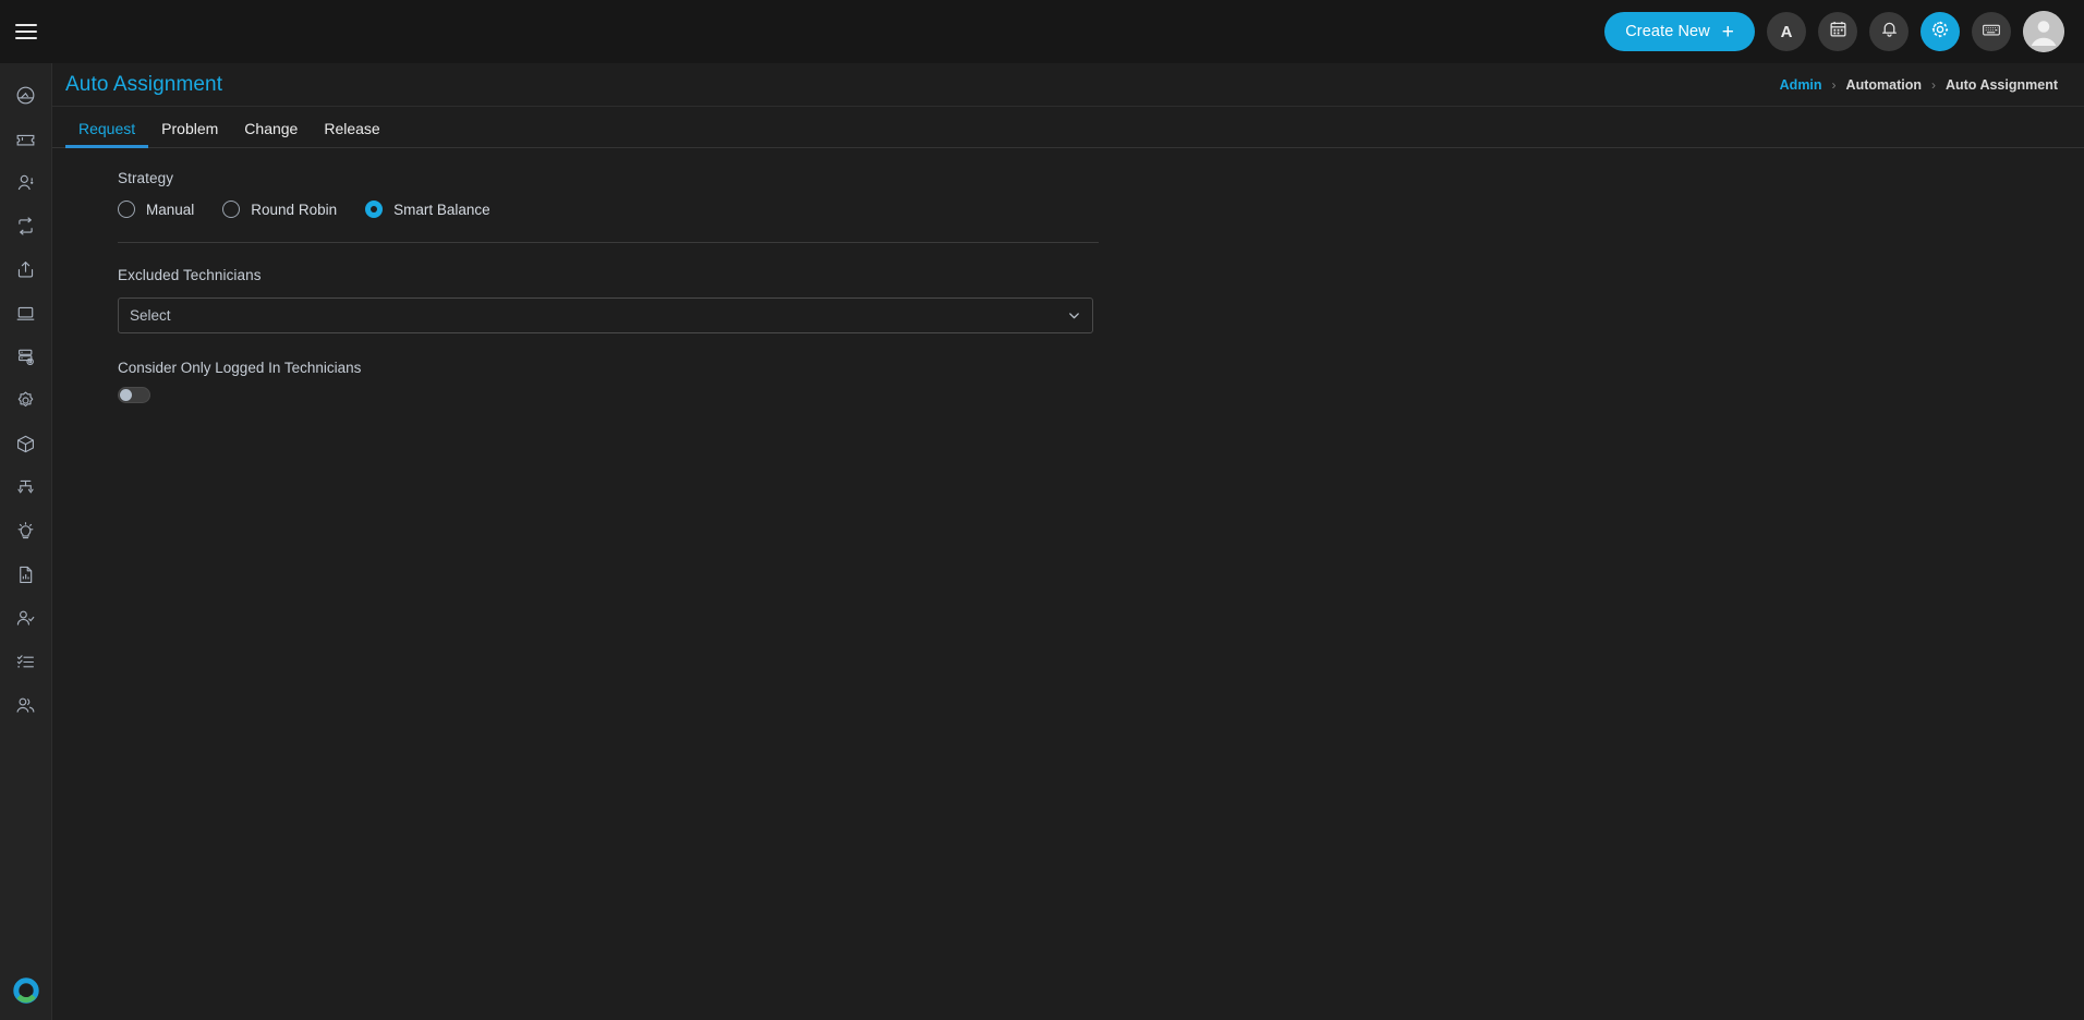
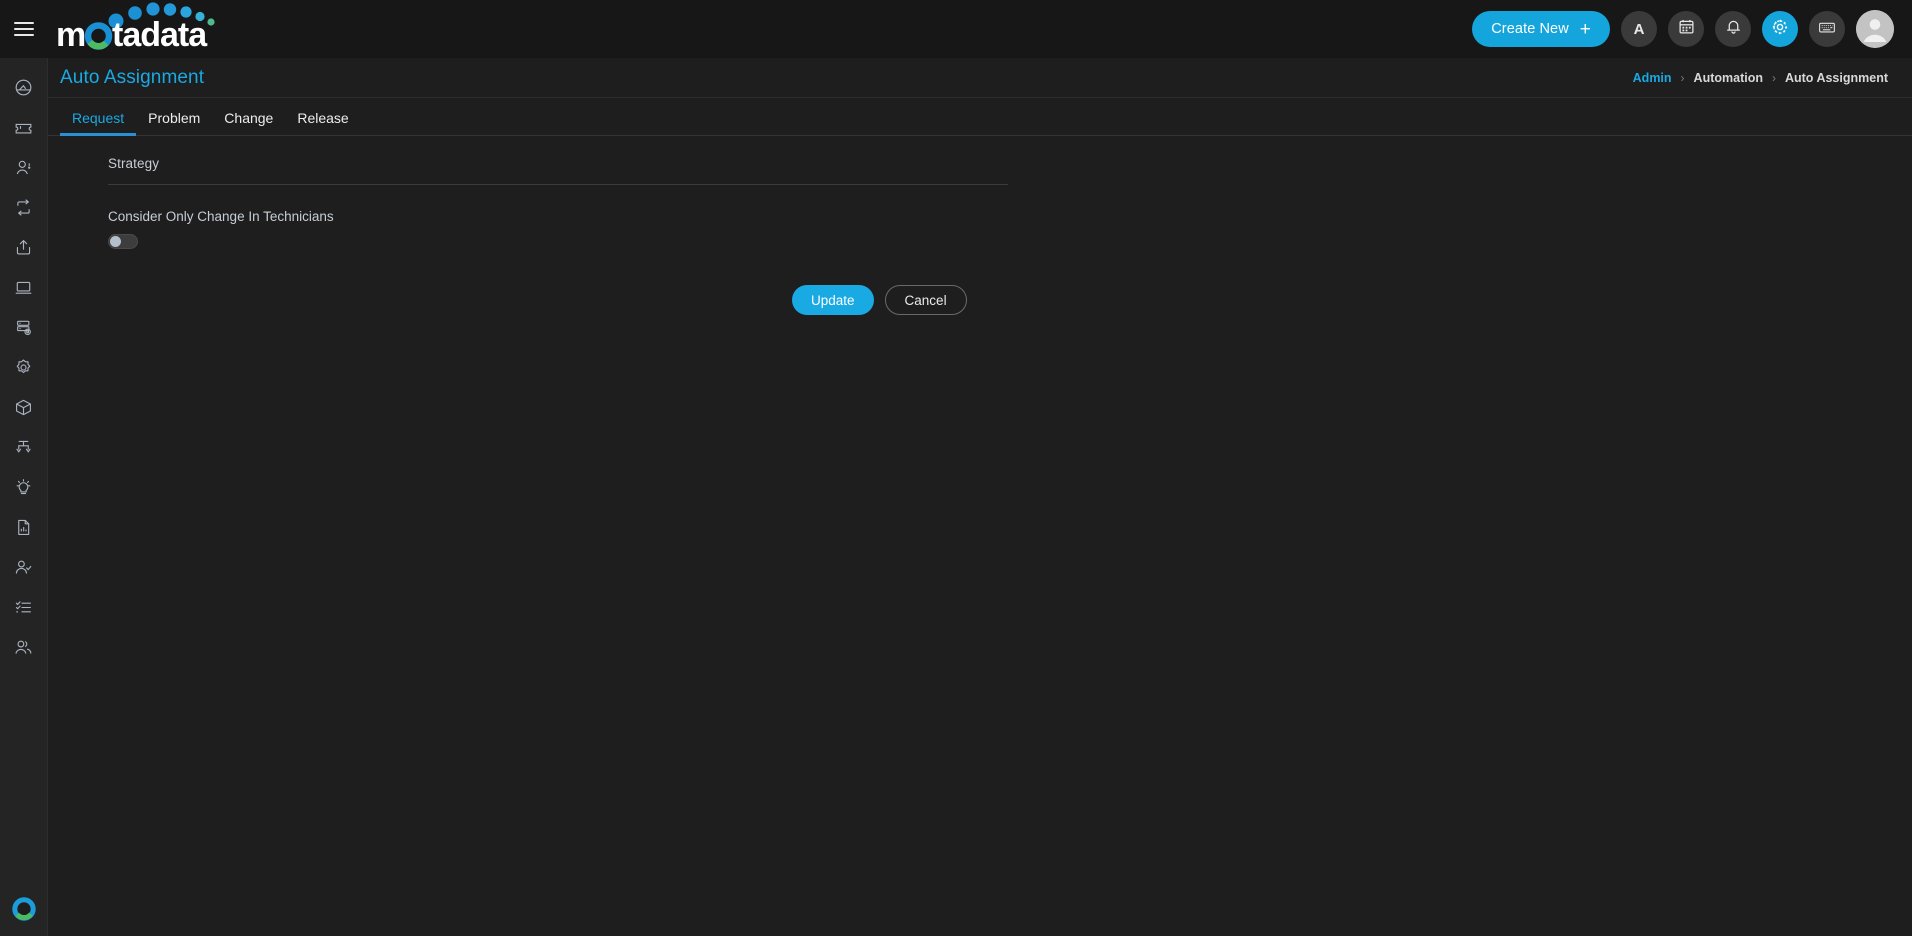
+ m
+ tadata
  Create New
  +
  A
  Auto Assignment
  Admin
  ›
  Automation
  ›
  Auto Assignment
  Request
  Problem
  Change
  Release
  Strategy
- Manual
- Round Robin
- Smart Balance
- Excluded Technicians
- Select
- Consider Only Logged In Technicians
+ Consider Only Change In Technicians
+ Update
+ Cancel
